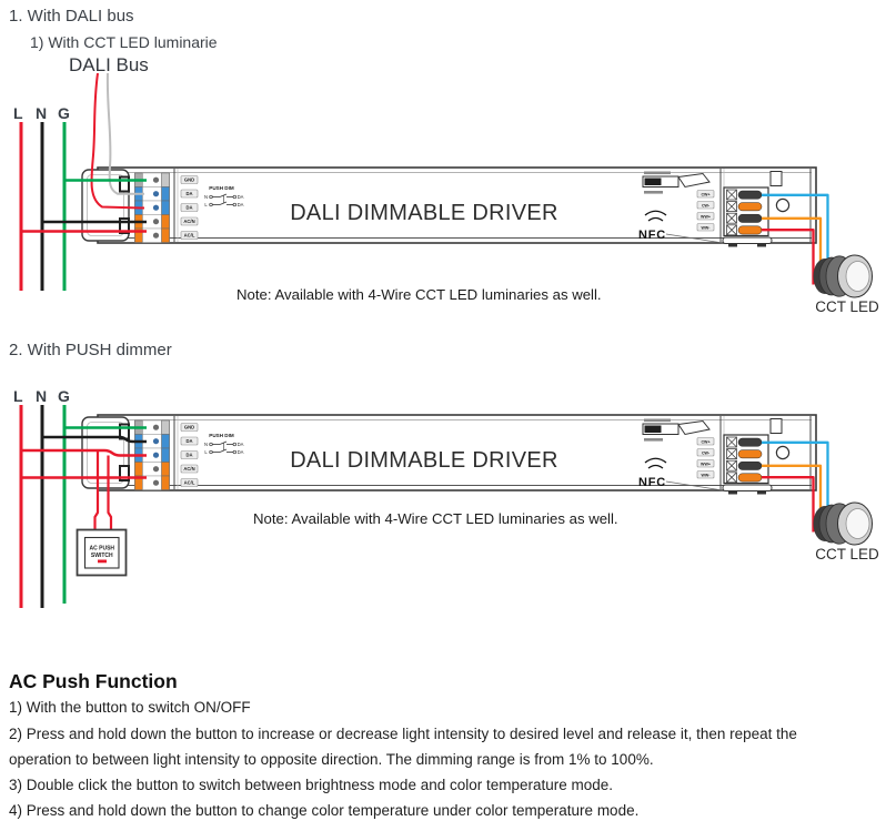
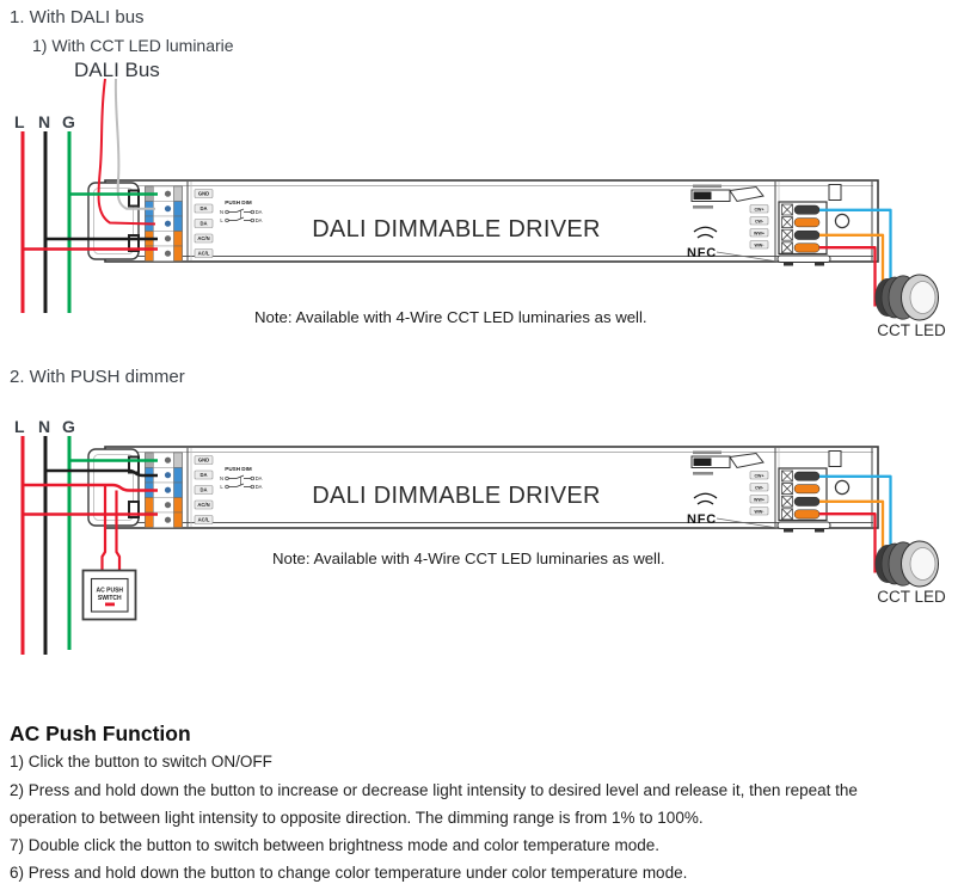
  1. With DALI bus
  1) With CCT LED luminarie
  DALI Bus
  L
  N
  G
  Note: Available with 4-Wire CCT LED luminaries as well.
  2. With PUSH dimmer
  L
  N
  G
  Note: Available with 4-Wire CCT LED luminaries as well.
  AC Push Function
- 1) With the button to switch ON/OFF
+ 1) Click the button to switch ON/OFF
  2) Press and hold down the button to increase or decrease light intensity to desired level and release it, then repeat the
  operation to between light intensity to opposite direction. The dimming range is from 1% to 100%.
- 3) Double click the button to switch between brightness mode and color temperature mode.
+ 7) Double click the button to switch between brightness mode and color temperature mode.
- 4) Press and hold down the button to change color temperature under color temperature mode.
+ 6) Press and hold down the button to change color temperature under color temperature mode.
